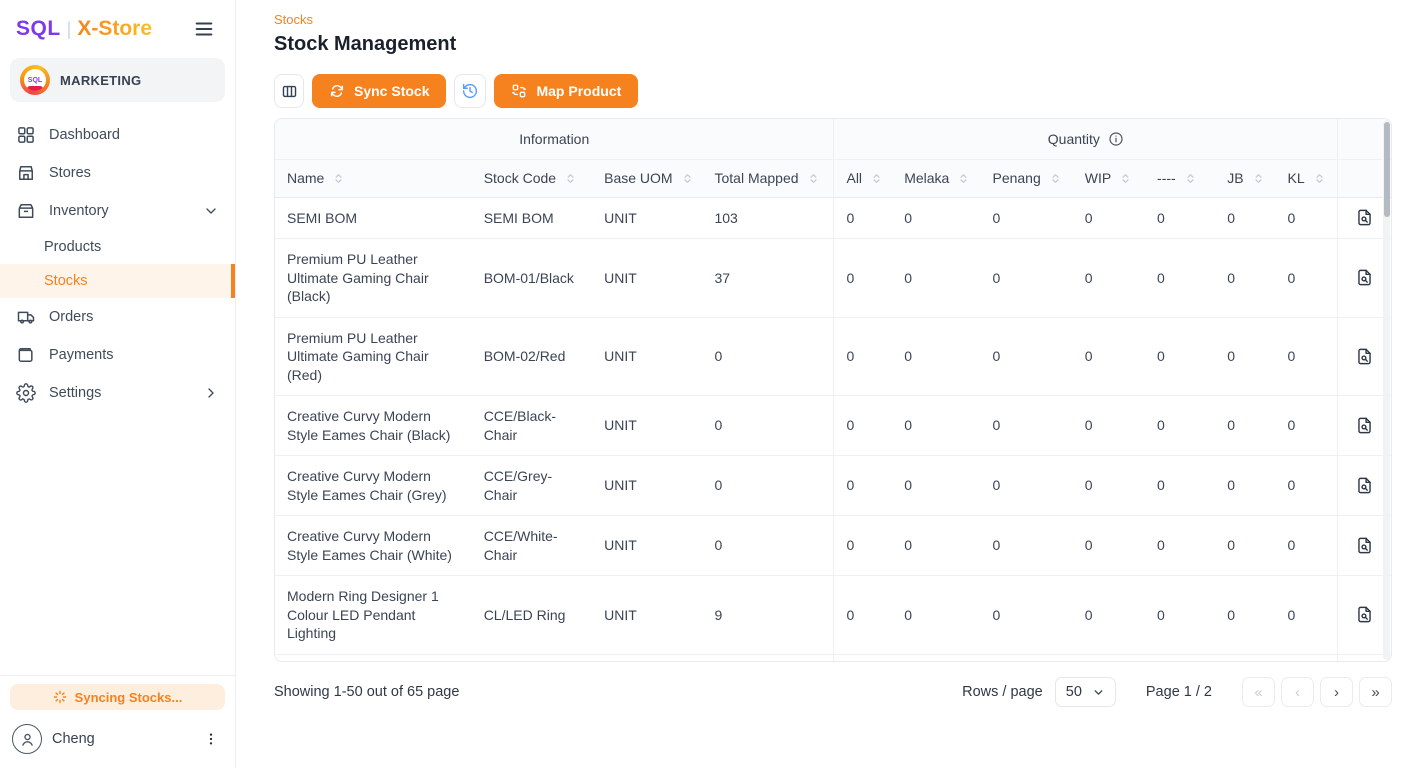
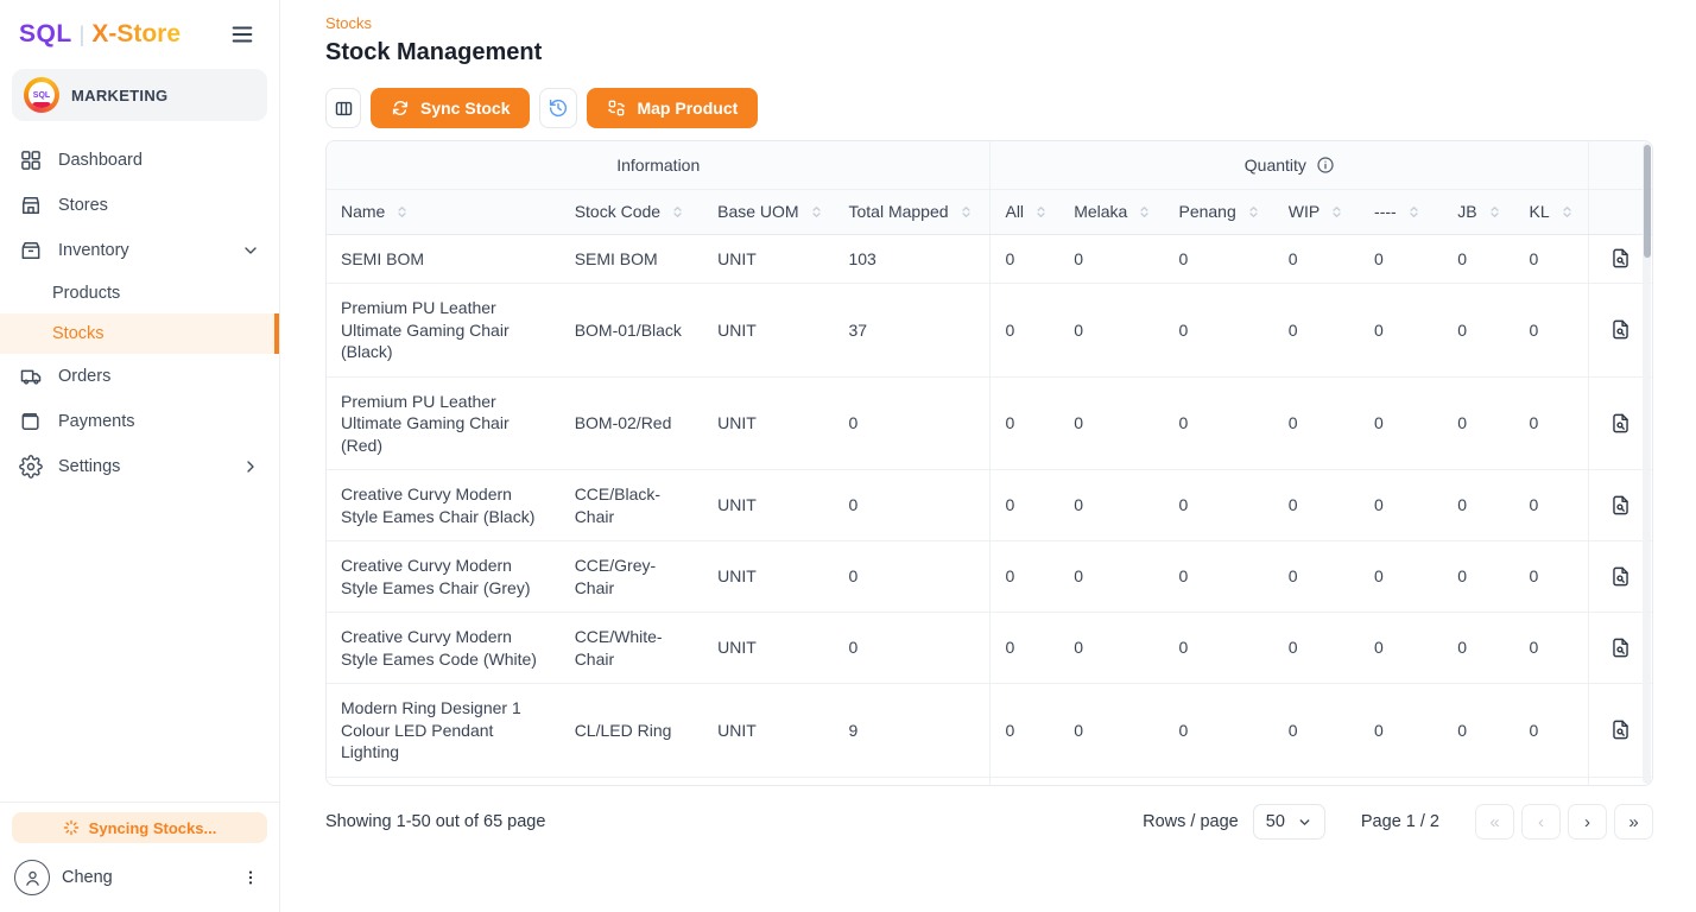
  SQL
  |
  X-Store
  MARKETING
  Dashboard
  Stores
  Inventory
  Products
  Stocks
  Orders
  Payments
  Settings
  Syncing Stocks...
  Cheng
  Stocks
  Stock Management
  Sync Stock
  Map Product
  Information	Quantity
  Name	Stock Code	Base UOM	Total Mapped	All	Melaka	Penang	WIP	----	JB	KL
  SEMI BOM	SEMI BOM	UNIT	103	0	0	0	0	0	0	0
  Premium PU Leather Ultimate Gaming Chair (Black)	BOM-01/Black	UNIT	37	0	0	0	0	0	0	0
  Premium PU Leather Ultimate Gaming Chair (Red)	BOM-02/Red	UNIT	0	0	0	0	0	0	0	0
  Creative Curvy Modern Style Eames Chair (Black)	CCE/Black-Chair	UNIT	0	0	0	0	0	0	0	0
  Creative Curvy Modern Style Eames Chair (Grey)	CCE/Grey-Chair	UNIT	0	0	0	0	0	0	0	0
- Creative Curvy Modern Style Eames Chair (White)	CCE/White-Chair	UNIT	0	0	0	0	0	0	0	0
+ Creative Curvy Modern Style Eames Code (White)	CCE/White-Chair	UNIT	0	0	0	0	0	0	0	0
  Modern Ring Designer 1 Colour LED Pendant Lighting	CL/LED Ring	UNIT	9	0	0	0	0	0	0	0
  Showing 1-50 out of 65 page
  Rows / page
  50
  Page 1 / 2
  «
  ‹
  ›
  »
